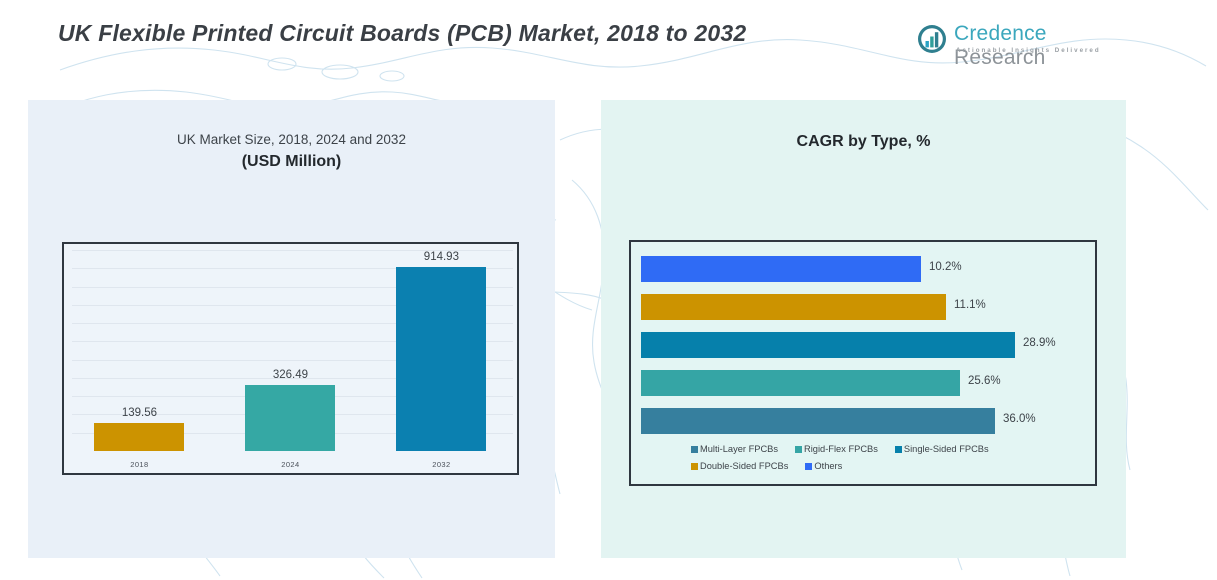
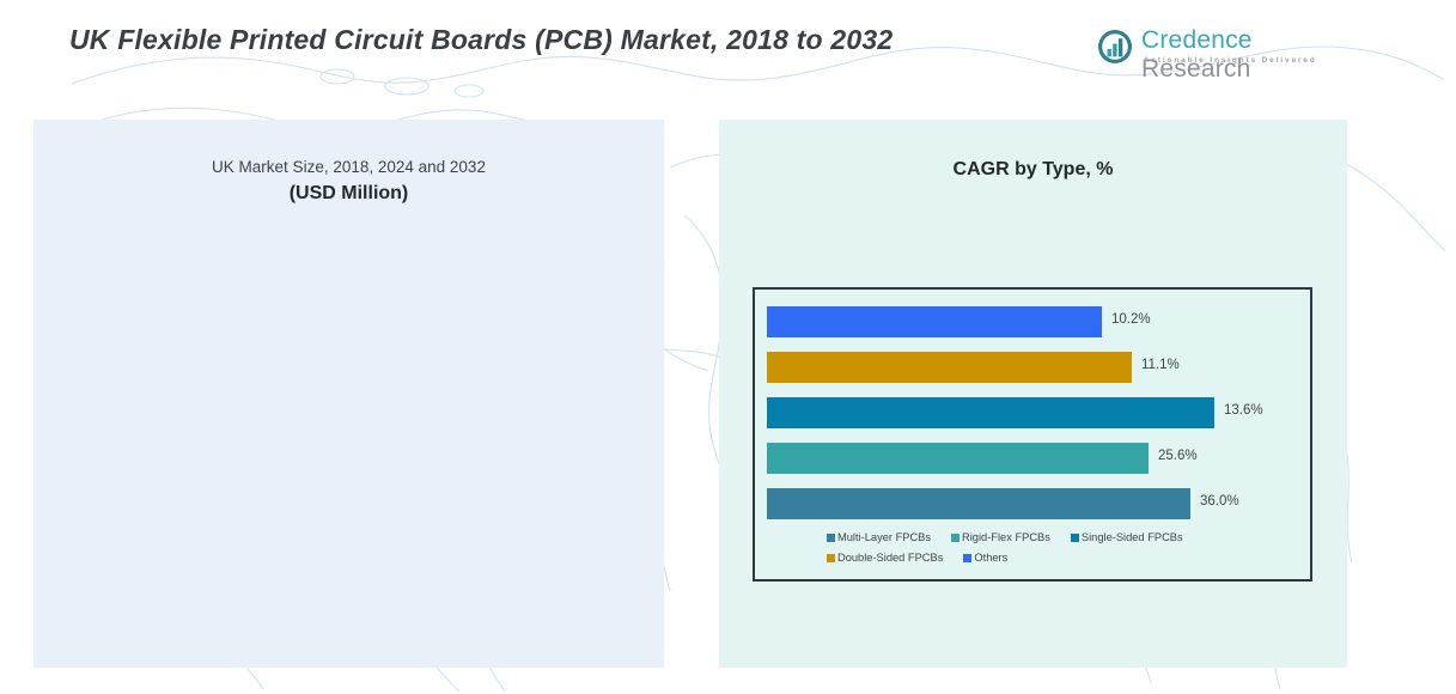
  UK Flexible Printed Circuit Boards (PCB) Market, 2018 to 2032
  Credence Research
  UK Market Size, 2018, 2024 and 2032
  (USD Million)
- 139.56
- 2018
- 326.49
- 2024
- 914.93
- 2032
  CAGR by Type, %
  10.2%
  11.1%
- 28.9%
+ 13.6%
  25.6%
  36.0%
  Multi-Layer FPCBs Rigid-Flex FPCBs Single-Sided FPCBs
  Double-Sided FPCBs Others
